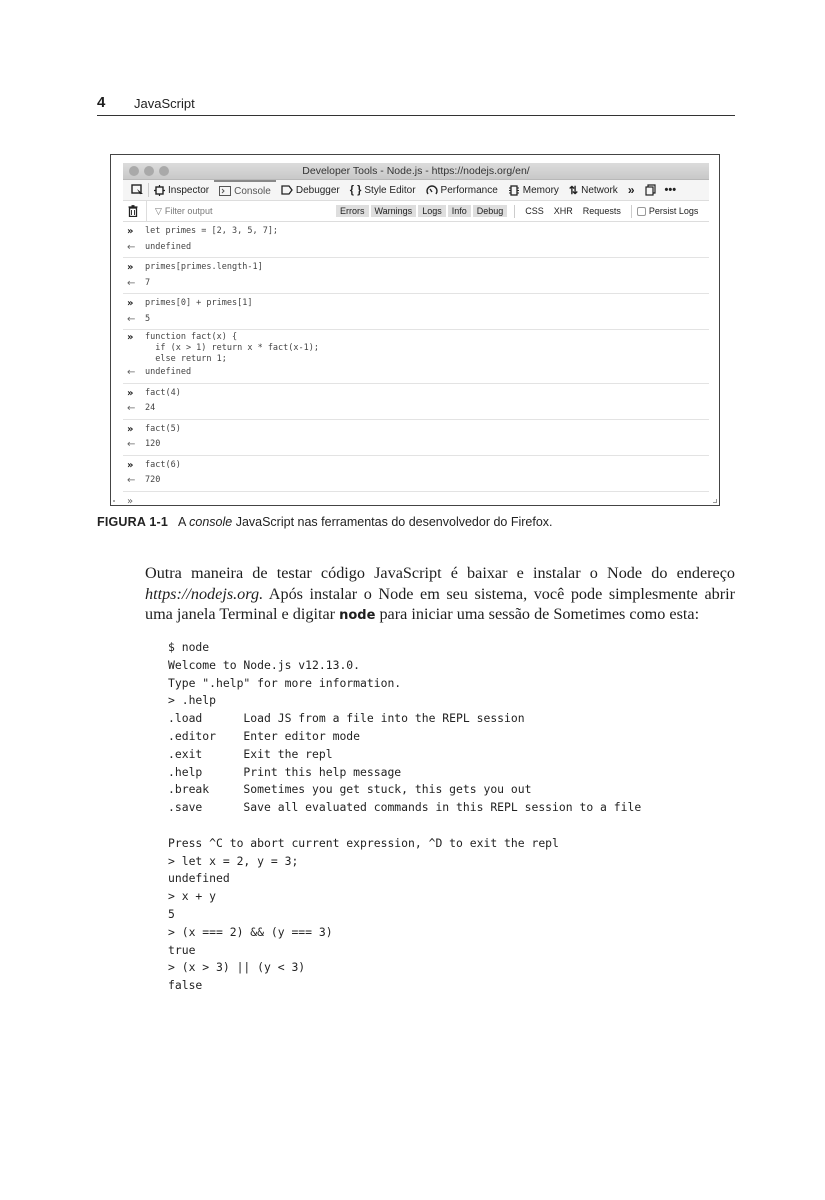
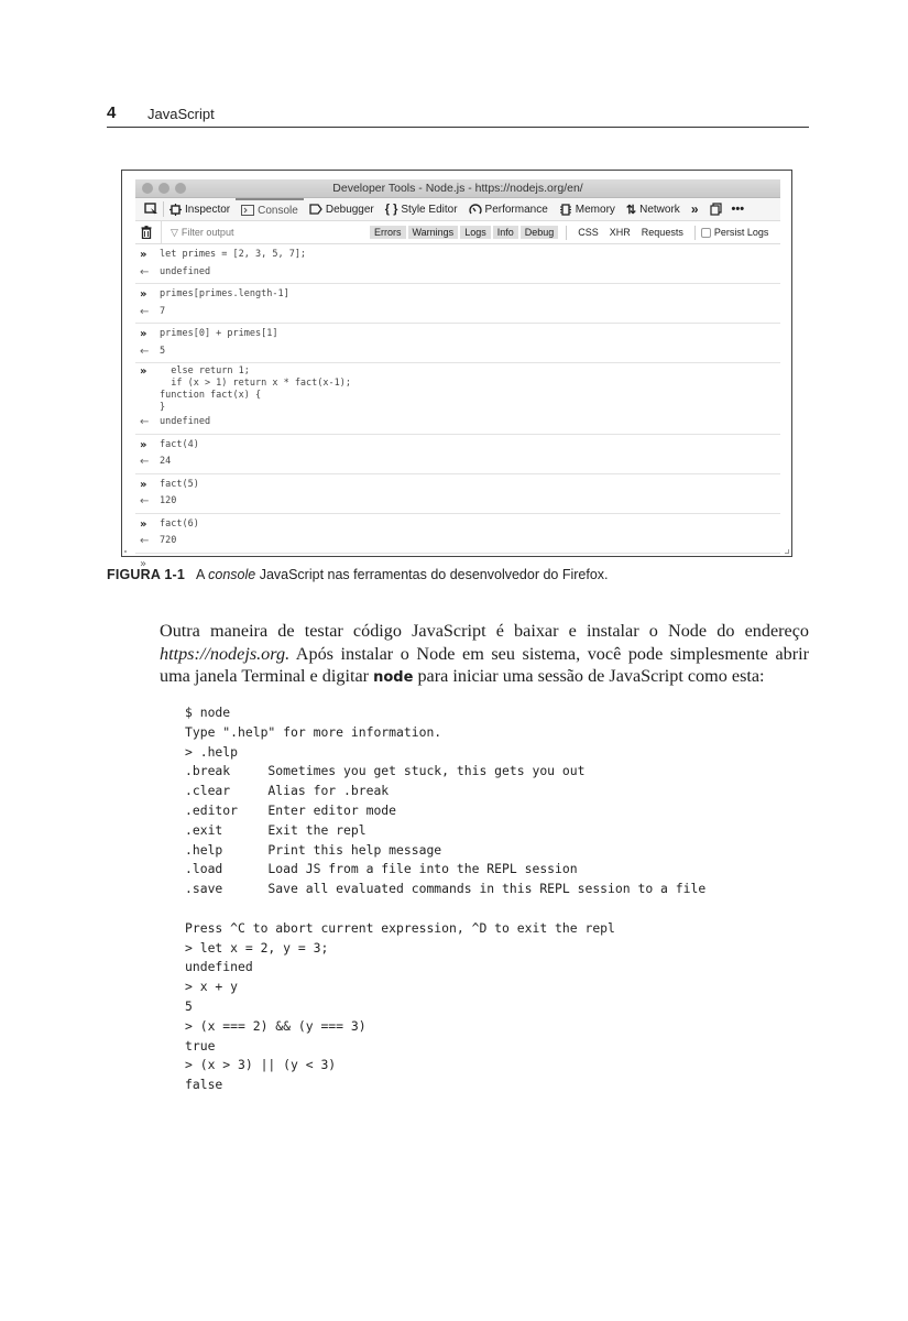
  4
  JavaScript
  Developer Tools - Node.js - https://nodejs.org/en/
  Inspector
  Console
  Debugger
  { }
  Style Editor
  Performance
  Memory
  ⇅
  Network
  »
  •••
  ▽
  Filter output
  Errors
  Warnings
  Logs
  Info
  Debug
  CSS
  XHR
  Requests
  Persist Logs
  »
  let primes = [2, 3, 5, 7];
  ←
  undefined
  »
  primes[primes.length-1]
  ←
  7
  »
  primes[0] + primes[1]
  ←
  5
  »
- function fact(x) {
+ else return 1;
  if (x > 1) return x * fact(x-1);
- else return 1;
+ function fact(x) {
+ }
  ←
  undefined
  »
  fact(4)
  ←
  24
  »
  fact(5)
  ←
  120
  »
  fact(6)
  ←
  720
  »
  FIGURA 1-1 A console JavaScript nas ferramentas do desenvolvedor do Firefox.
- Outra maneira de testar código JavaScript é baixar e instalar o Node do endereço https://nodejs.org. Após instalar o Node em seu sistema, você pode simplesmente abrir uma janela Terminal e digitar node para iniciar uma sessão de Sometimes como esta:
+ Outra maneira de testar código JavaScript é baixar e instalar o Node do endereço https://nodejs.org. Após instalar o Node em seu sistema, você pode simplesmente abrir uma janela Terminal e digitar node para iniciar uma sessão de JavaScript como esta:
  $ node
- Welcome to Node.js v12.13.0.
  Type ".help" for more information.
  > .help
- .load Load JS from a file into the REPL session
+ .break Sometimes you get stuck, this gets you out
+ .clear Alias for .break
  .editor Enter editor mode
  .exit Exit the repl
  .help Print this help message
- .break Sometimes you get stuck, this gets you out
+ .load Load JS from a file into the REPL session
  .save Save all evaluated commands in this REPL session to a file
  Press ^C to abort current expression, ^D to exit the repl
  > let x = 2, y = 3;
  undefined
  > x + y
  5
  > (x === 2) && (y === 3)
  true
  > (x > 3) || (y < 3)
  false
